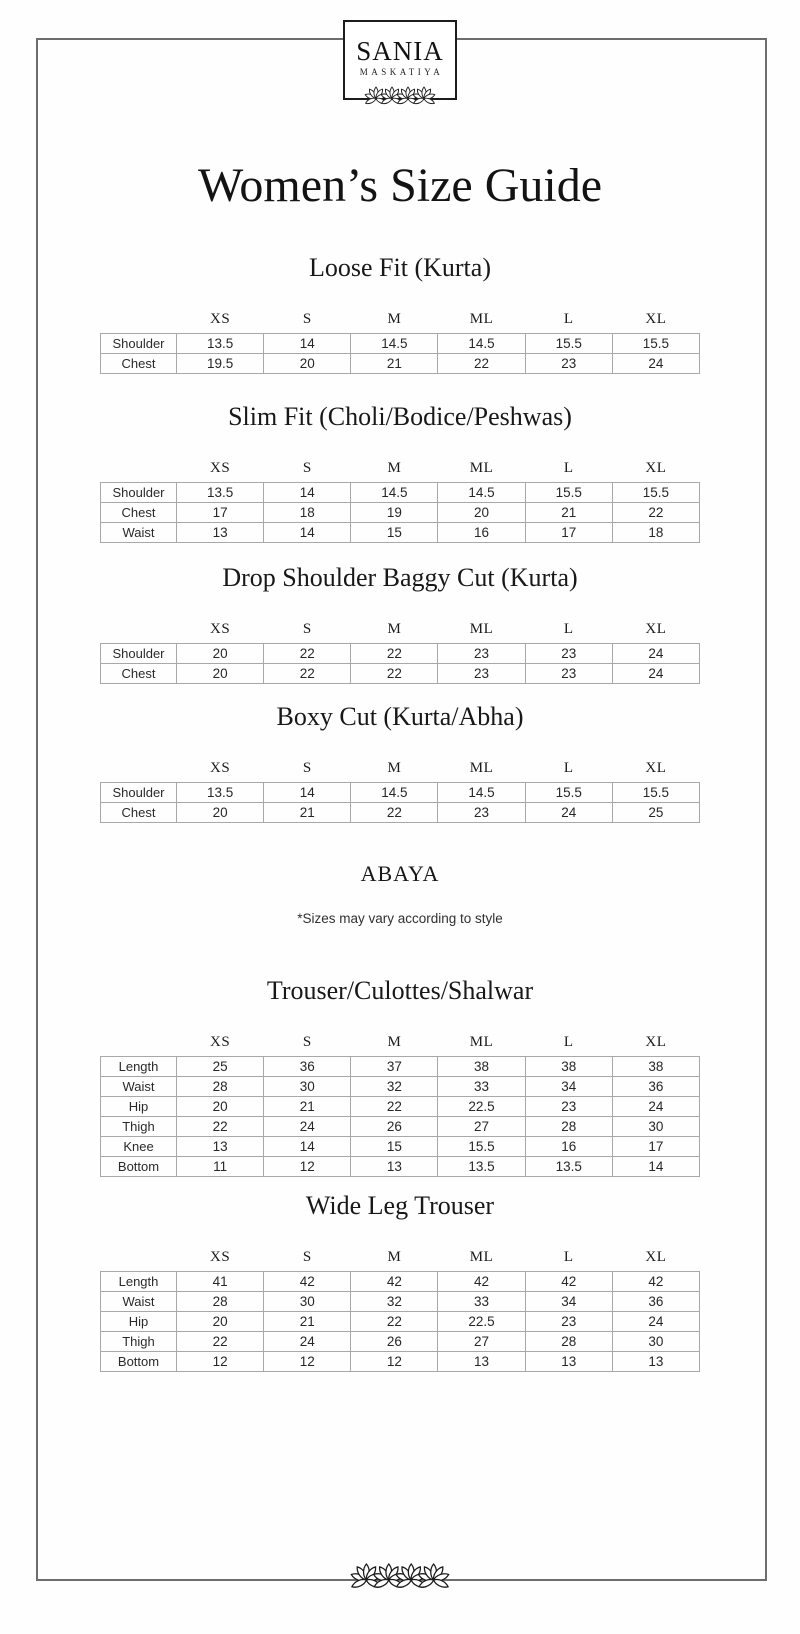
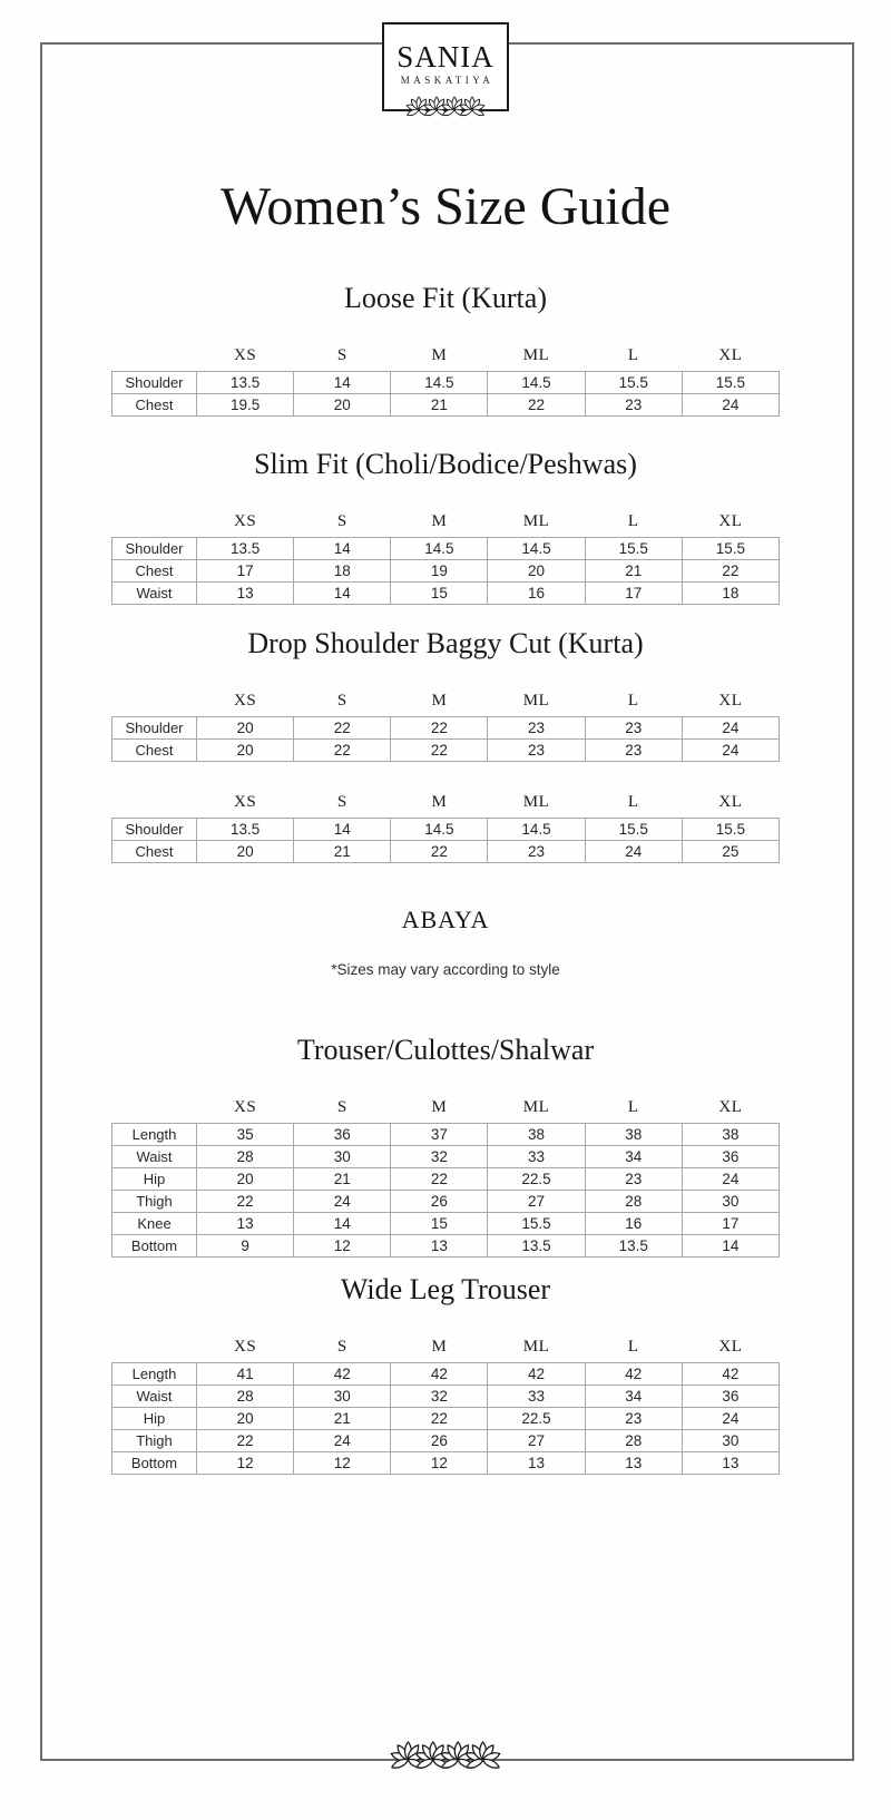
  SANIA
  MASKATIYA
  Women’s Size Guide
  Loose Fit (Kurta)
  	XS	S	M	ML	L	XL
  Shoulder	13.5	14	14.5	14.5	15.5	15.5
  Chest	19.5	20	21	22	23	24
  Slim Fit (Choli/Bodice/Peshwas)
  	XS	S	M	ML	L	XL
  Shoulder	13.5	14	14.5	14.5	15.5	15.5
  Chest	17	18	19	20	21	22
  Waist	13	14	15	16	17	18
  Drop Shoulder Baggy Cut (Kurta)
  	XS	S	M	ML	L	XL
  Shoulder	20	22	22	23	23	24
  Chest	20	22	22	23	23	24
- Boxy Cut (Kurta/Abha)
  	XS	S	M	ML	L	XL
  Shoulder	13.5	14	14.5	14.5	15.5	15.5
  Chest	20	21	22	23	24	25
  ABAYA
  *Sizes may vary according to style
  Trouser/Culottes/Shalwar
  	XS	S	M	ML	L	XL
- Length	25	36	37	38	38	38
+ Length	35	36	37	38	38	38
  Waist	28	30	32	33	34	36
  Hip	20	21	22	22.5	23	24
  Thigh	22	24	26	27	28	30
  Knee	13	14	15	15.5	16	17
- Bottom	11	12	13	13.5	13.5	14
+ Bottom	9	12	13	13.5	13.5	14
  Wide Leg Trouser
  	XS	S	M	ML	L	XL
  Length	41	42	42	42	42	42
  Waist	28	30	32	33	34	36
  Hip	20	21	22	22.5	23	24
  Thigh	22	24	26	27	28	30
  Bottom	12	12	12	13	13	13
